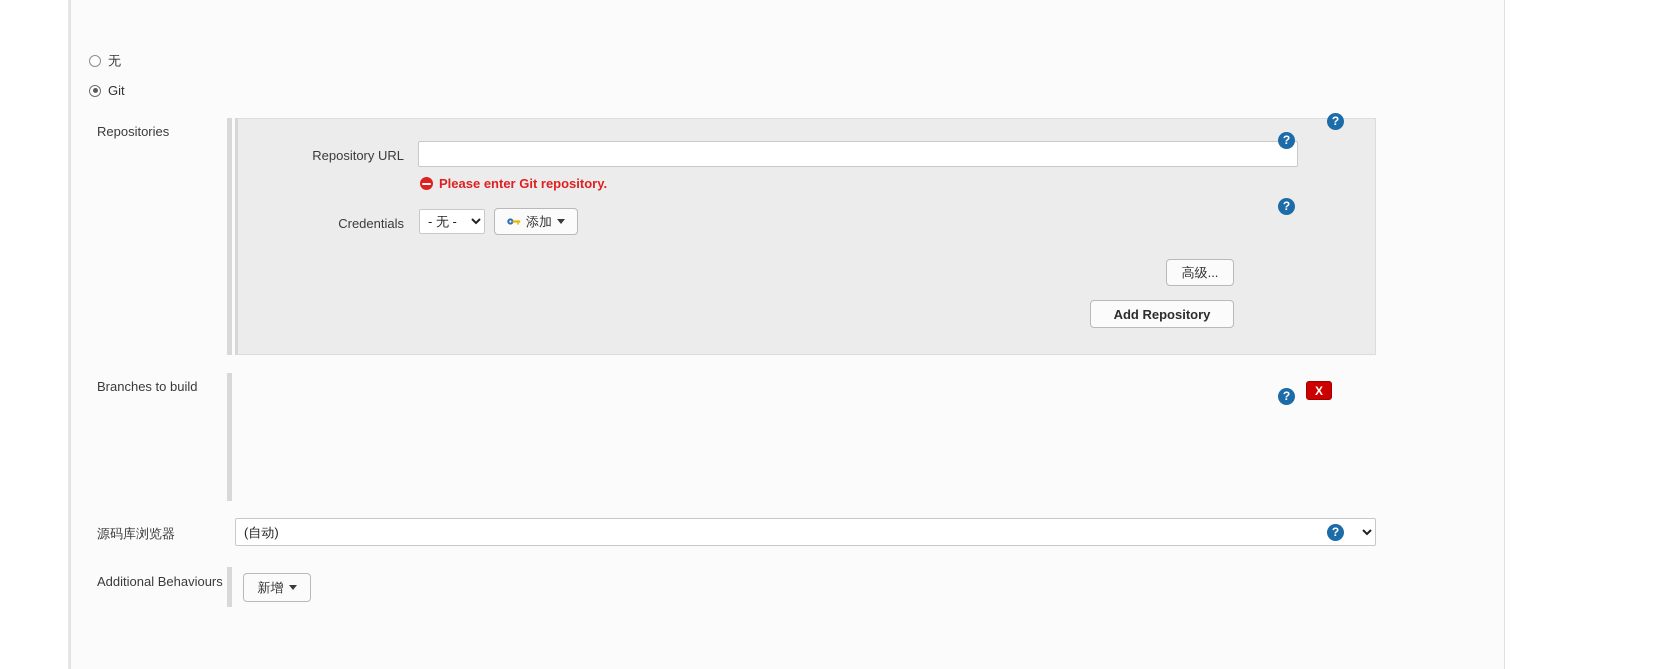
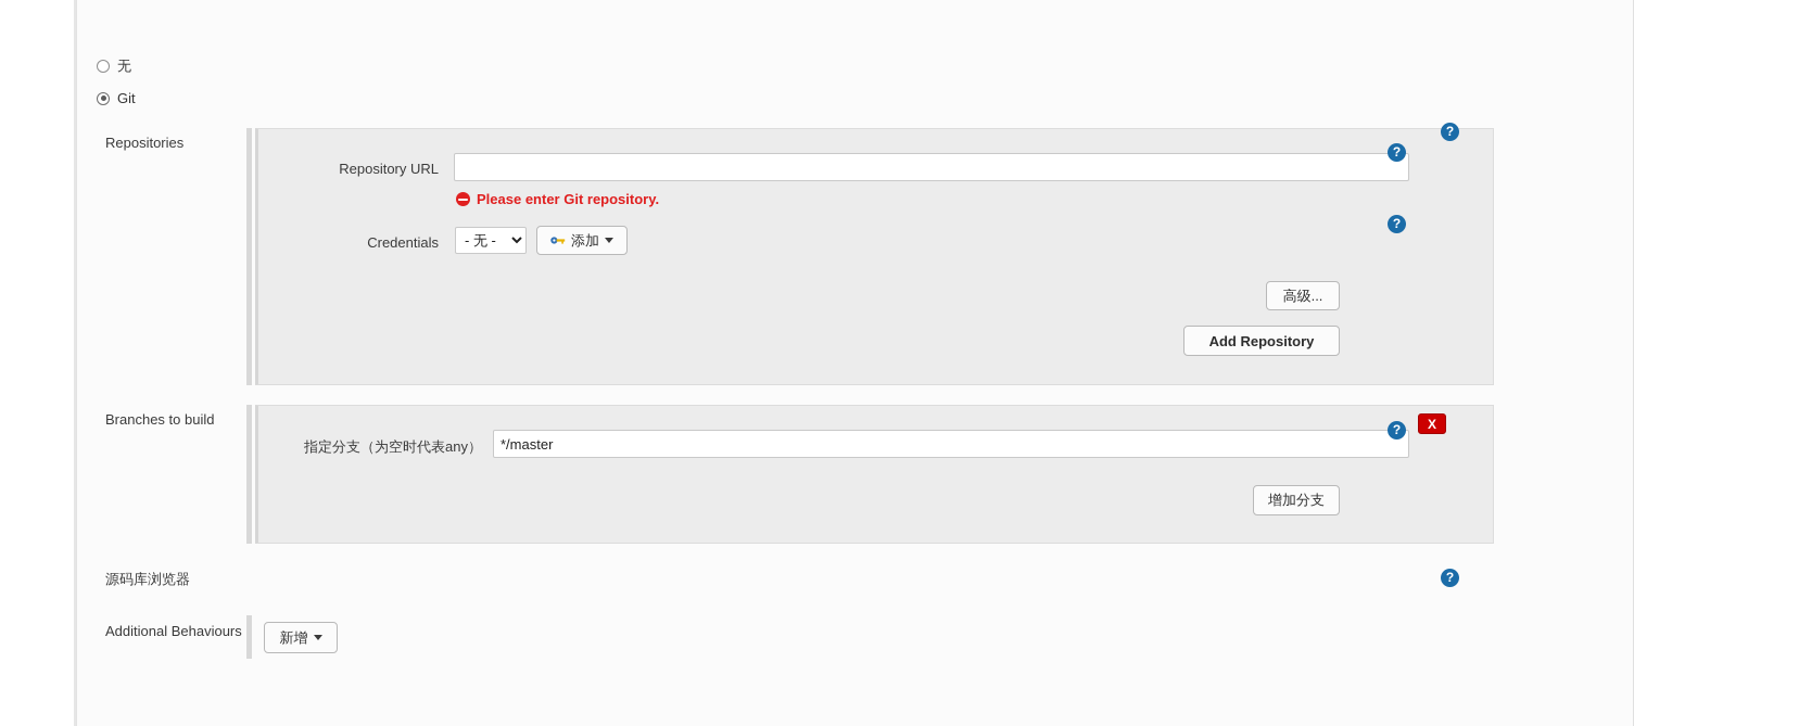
  无
  Git
  Repositories
  Repository URL
  Please enter Git repository.
  Credentials
  - 无 -
  添加
  高级...
  Add Repository
  ?
  ?
  ?
  Branches to build
+ 指定分支（为空时代表any）
+ */master
+ 增加分支
  X
  ?
  源码库浏览器
- (自动)
  ?
  Additional Behaviours
  新增
